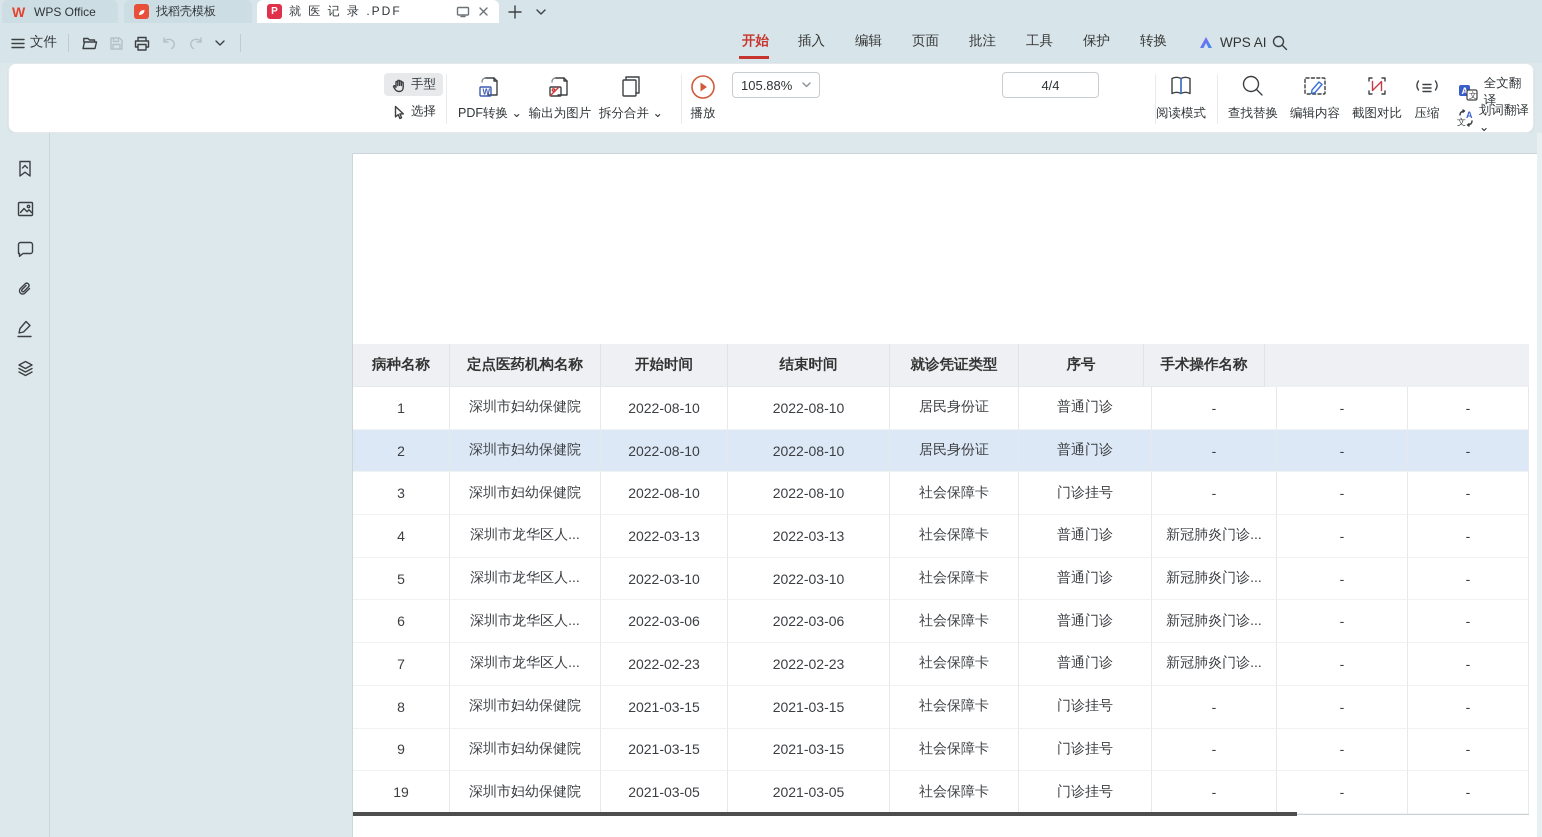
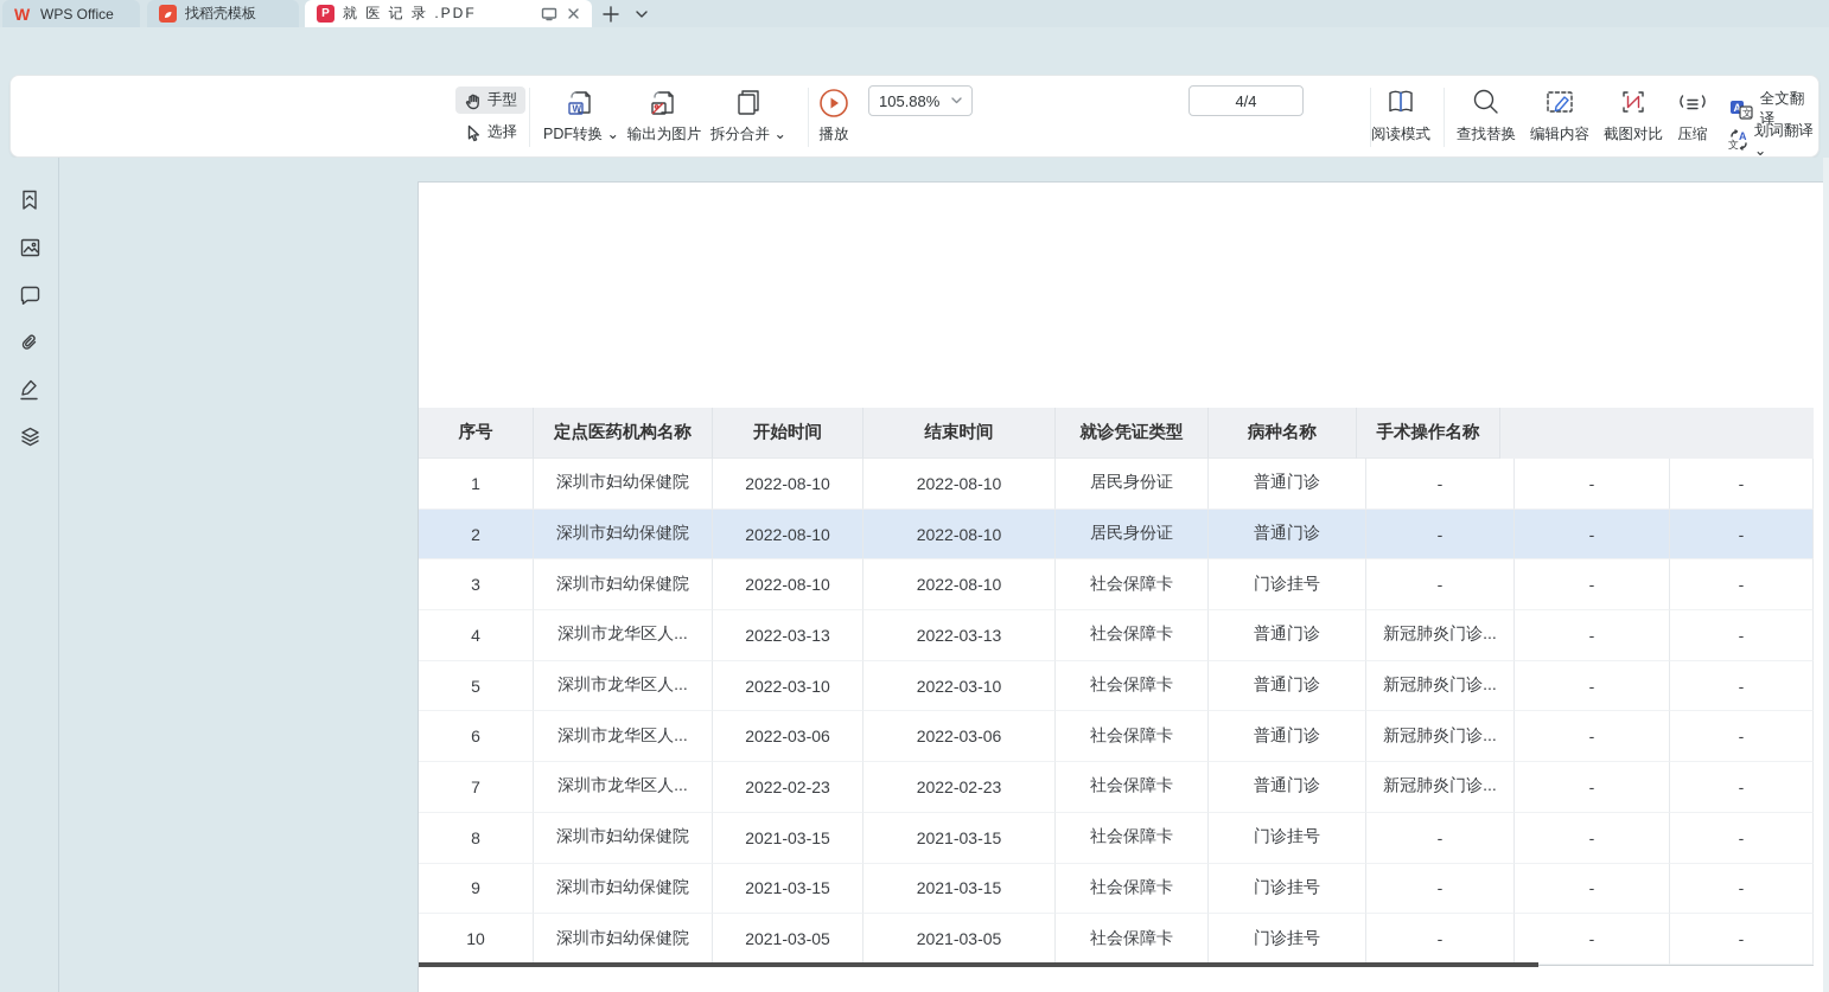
  W
  WPS Office
  找稻壳模板
  P
  就 医 记 录 .PDF
- 文件
- 开始
- 插入
- 编辑
- 页面
- 批注
- 工具
- 保护
- 转换
- WPS AI
  手型
  选择
  W
  PDF转换 ⌄
  输出为图片
  拆分合并 ⌄
  播放
  105.88%
  4/4
  阅读模式
  查找替换
  编辑内容
  截图对比
  压缩
  A
  文
  全文翻译
  A
  文
  划词翻译 ⌄
- 病种名称
+ 序号
  定点医药机构名称
  开始时间
  结束时间
  就诊凭证类型
- 序号
+ 病种名称
  手术操作名称
  1
  深圳市妇幼保健院
  2022-08-10
  2022-08-10
  居民身份证
  普通门诊
  -
  -
  -
  2
  深圳市妇幼保健院
  2022-08-10
  2022-08-10
  居民身份证
  普通门诊
  -
  -
  -
  3
  深圳市妇幼保健院
  2022-08-10
  2022-08-10
  社会保障卡
  门诊挂号
  -
  -
  -
  4
  深圳市龙华区人...
  2022-03-13
  2022-03-13
  社会保障卡
  普通门诊
  新冠肺炎门诊...
  -
  -
  5
  深圳市龙华区人...
  2022-03-10
  2022-03-10
  社会保障卡
  普通门诊
  新冠肺炎门诊...
  -
  -
  6
  深圳市龙华区人...
  2022-03-06
  2022-03-06
  社会保障卡
  普通门诊
  新冠肺炎门诊...
  -
  -
  7
  深圳市龙华区人...
  2022-02-23
  2022-02-23
  社会保障卡
  普通门诊
  新冠肺炎门诊...
  -
  -
  8
  深圳市妇幼保健院
  2021-03-15
  2021-03-15
  社会保障卡
  门诊挂号
  -
  -
  -
  9
  深圳市妇幼保健院
  2021-03-15
  2021-03-15
  社会保障卡
  门诊挂号
  -
  -
  -
- 19
+ 10
  深圳市妇幼保健院
  2021-03-05
  2021-03-05
  社会保障卡
  门诊挂号
  -
  -
  -
